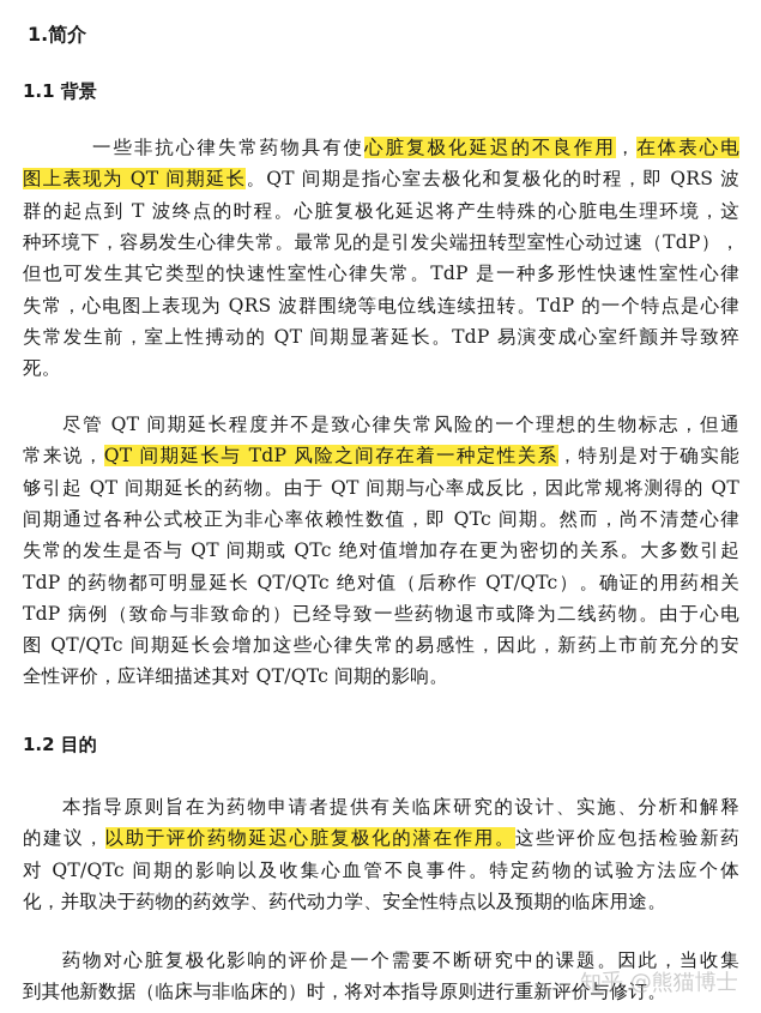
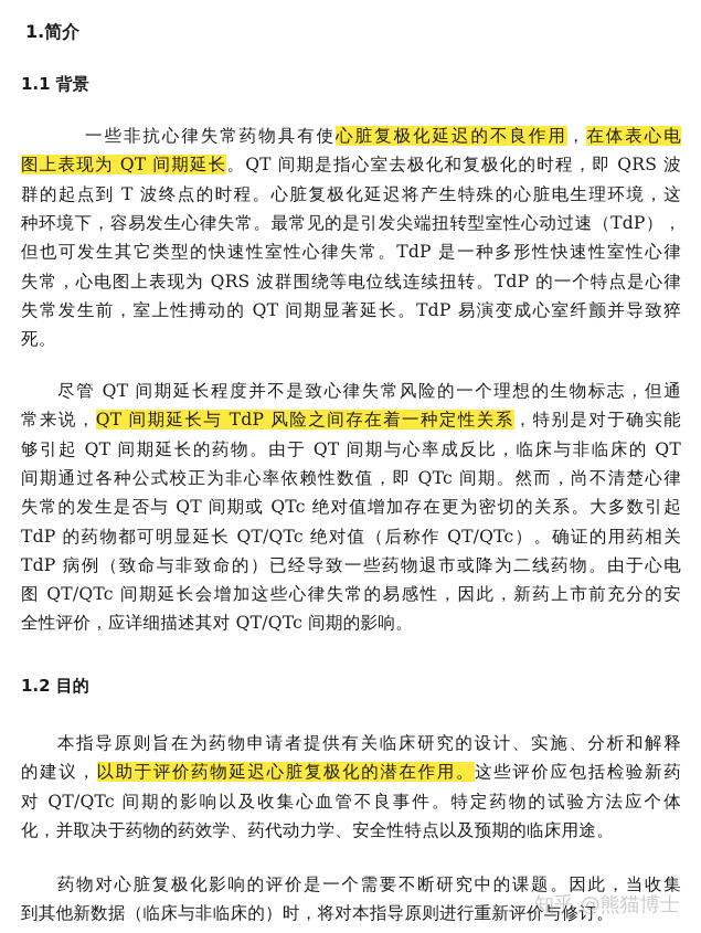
  1.简介
  1.1 背景
  1.2 目的
  一些非抗心律失常药物具有使心脏复极化延迟的不良作用，在体表心电
  图上表现为 QT 间期延长。QT 间期是指心室去极化和复极化的时程，即 QRS 波
  群的起点到 T 波终点的时程。心脏复极化延迟将产生特殊的心脏电生理环境，这
  种环境下，容易发生心律失常。最常见的是引发尖端扭转型室性心动过速（TdP），
  但也可发生其它类型的快速性室性心律失常。TdP 是一种多形性快速性室性心律
  失常，心电图上表现为 QRS 波群围绕等电位线连续扭转。TdP 的一个特点是心律
  失常发生前，室上性搏动的 QT 间期显著延长。TdP 易演变成心室纤颤并导致猝
  死。
  尽管 QT 间期延长程度并不是致心律失常风险的一个理想的生物标志，但通
  常来说，QT 间期延长与 TdP 风险之间存在着一种定性关系，特别是对于确实能
- 够引起 QT 间期延长的药物。由于 QT 间期与心率成反比，因此常规将测得的 QT
+ 够引起 QT 间期延长的药物。由于 QT 间期与心率成反比，临床与非临床的 QT
  间期通过各种公式校正为非心率依赖性数值，即 QTc 间期。然而，尚不清楚心律
  失常的发生是否与 QT 间期或 QTc 绝对值增加存在更为密切的关系。大多数引起
  TdP 的药物都可明显延长 QT/QTc 绝对值（后称作 QT/QTc）。确证的用药相关
  TdP 病例（致命与非致命的）已经导致一些药物退市或降为二线药物。由于心电
  图 QT/QTc 间期延长会增加这些心律失常的易感性，因此，新药上市前充分的安
  全性评价，应详细描述其对 QT/QTc 间期的影响。
  本指导原则旨在为药物申请者提供有关临床研究的设计、实施、分析和解释
  的建议，以助于评价药物延迟心脏复极化的潜在作用。这些评价应包括检验新药
  对 QT/QTc 间期的影响以及收集心血管不良事件。特定药物的试验方法应个体
  化，并取决于药物的药效学、药代动力学、安全性特点以及预期的临床用途。
  药物对心脏复极化影响的评价是一个需要不断研究中的课题。因此，当收集
  到其他新数据（临床与非临床的）时，将对本指导原则进行重新评价与修订。
  知乎 @熊猫博士
